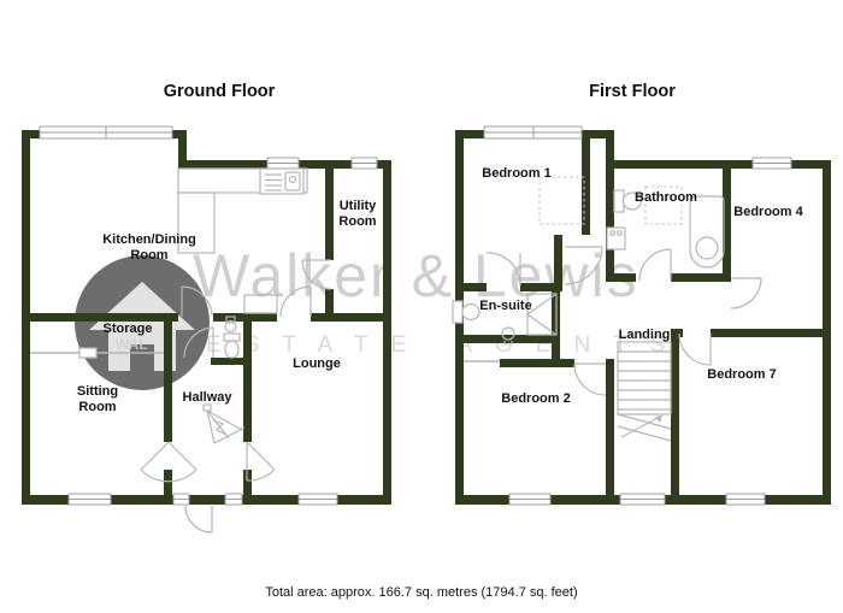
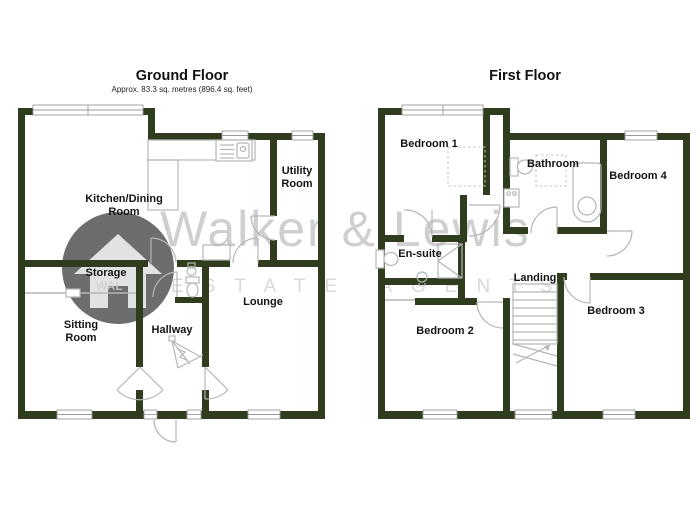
  WAL
  Walker & Lewi
  ESTATE AGNTS
  Kitchen/Dining
  Room
  Utility
  Room
  Storage
  Sitting
  Room
  Hallway
  Lounge
  Bedroom 1
  Bathroom
  Bedroom 4
  En-suite
  Landing
  Bedroom 2
- Bedroom 7
+ Bedroom 3
  Ground Floor
+ Approx. 83.3 sq. metres (896.4 sq. feet)
  First Floor
- Total area: approx. 166.7 sq. metres (1794.7 sq. feet)
